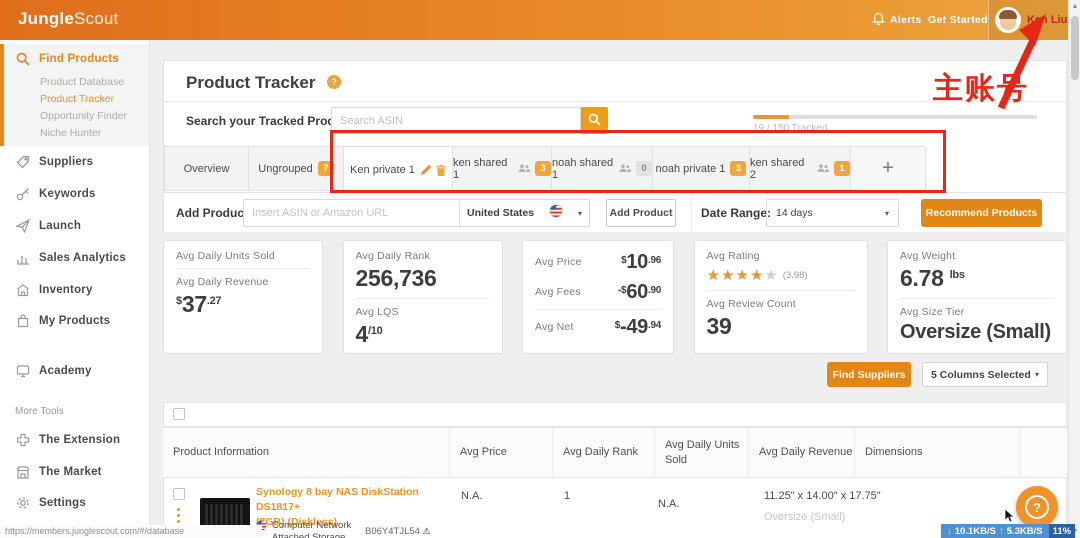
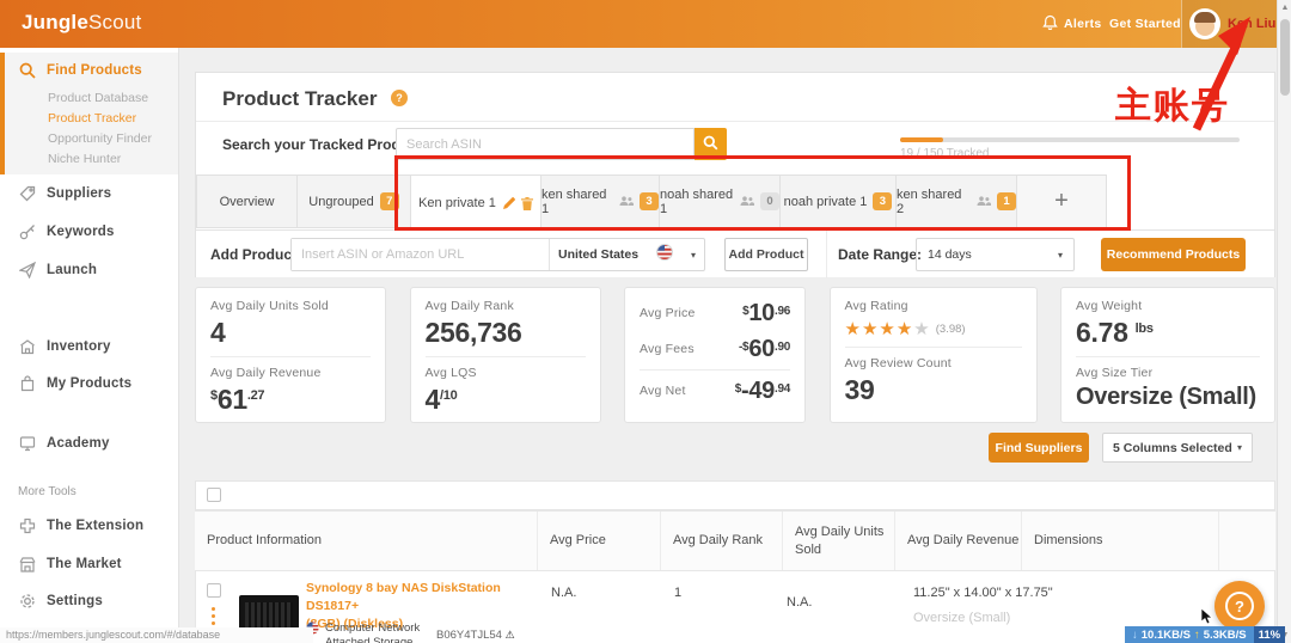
  JungleScout
  Alerts
  Get Started
  Kn Liu
  Find Products
  Product Database
  Product Tracker
  Opportunity Finder
  Niche Hunter
  Suppliers
  Keywords
  Launch
- Sales Analytics
  Inventory
  My Products
  Academy
  More Tools
  The Extension
  The Market
  Settings
  https://members.junglescout.com/#/database
  Product Tracker
  ?
  Search your Tracked Pro
  Search ASIN
  19 / 150 Tracked
  Overview
  Ungrouped
  7
  Ken private 1
  ken shared 1
  3
  noah shared 1
  0
  noah private 1
  3
  ken shared 2
  1
  +
  Add Produc
  Insert ASIN or Amazon URL
  United States
  ▾
  Add Product
  Date Range:
  14 days
  ▾
  Recommend Products
  Avg Daily Units Sold
+ 4
  Avg Daily Revenue
- $37.27
+ $61.27
  Avg Daily Rank
  256,736
  Avg LQS
  4/10
  Avg Price
  $10.96
  Avg Fees
  -$60.90
  Avg Net
  $-49.94
  Avg Rating
  ★★★★
  ★
  (3.98)
  Avg Review Count
  39
  Avg Weight
  6.78 lbs
  Avg Size Tier
  Oversize (Small)
  Find Suppliers
  5 Columns Selected
  ▾
  Product Information
  Avg Price
  Avg Daily Rank
  Avg Daily Units Sold
  Avg Daily Revenue
  Dimensions
  Synology 8 bay NAS DiskStation DS1817+
  GB) (Diskless)
  Computer Network
  B06Y4TJL54 ⚠
  N.A.
  1
  N.A.
  11.25" x 14.00" x 17.75"
  Oversize (Small)
  ?
  ↓
  10.1KB/S
  ↑
  5.3KB/S
  11%
